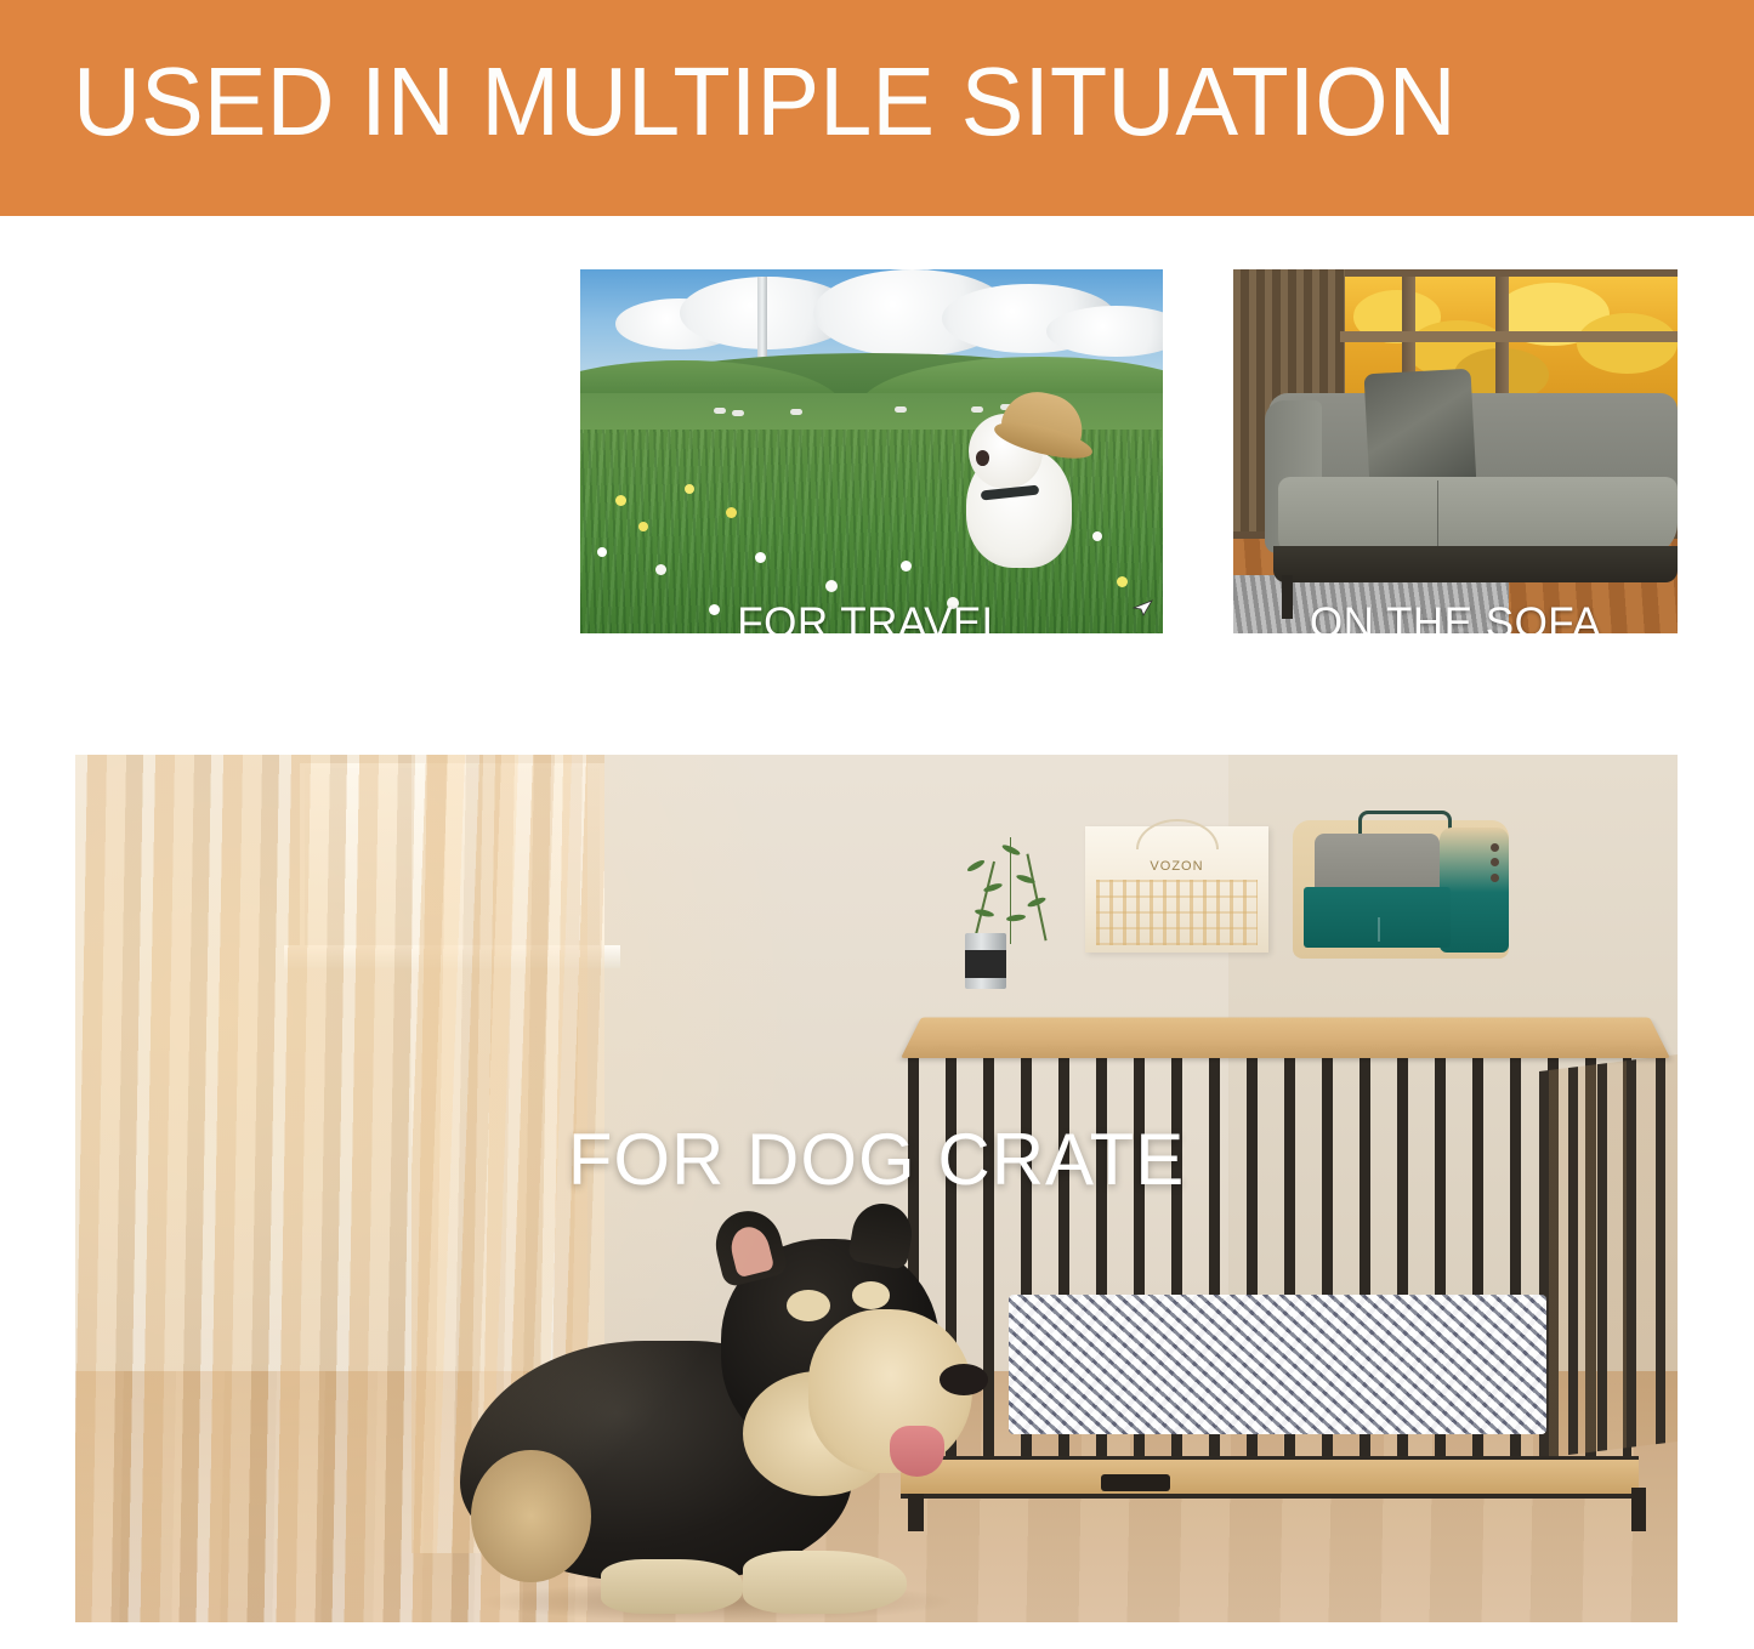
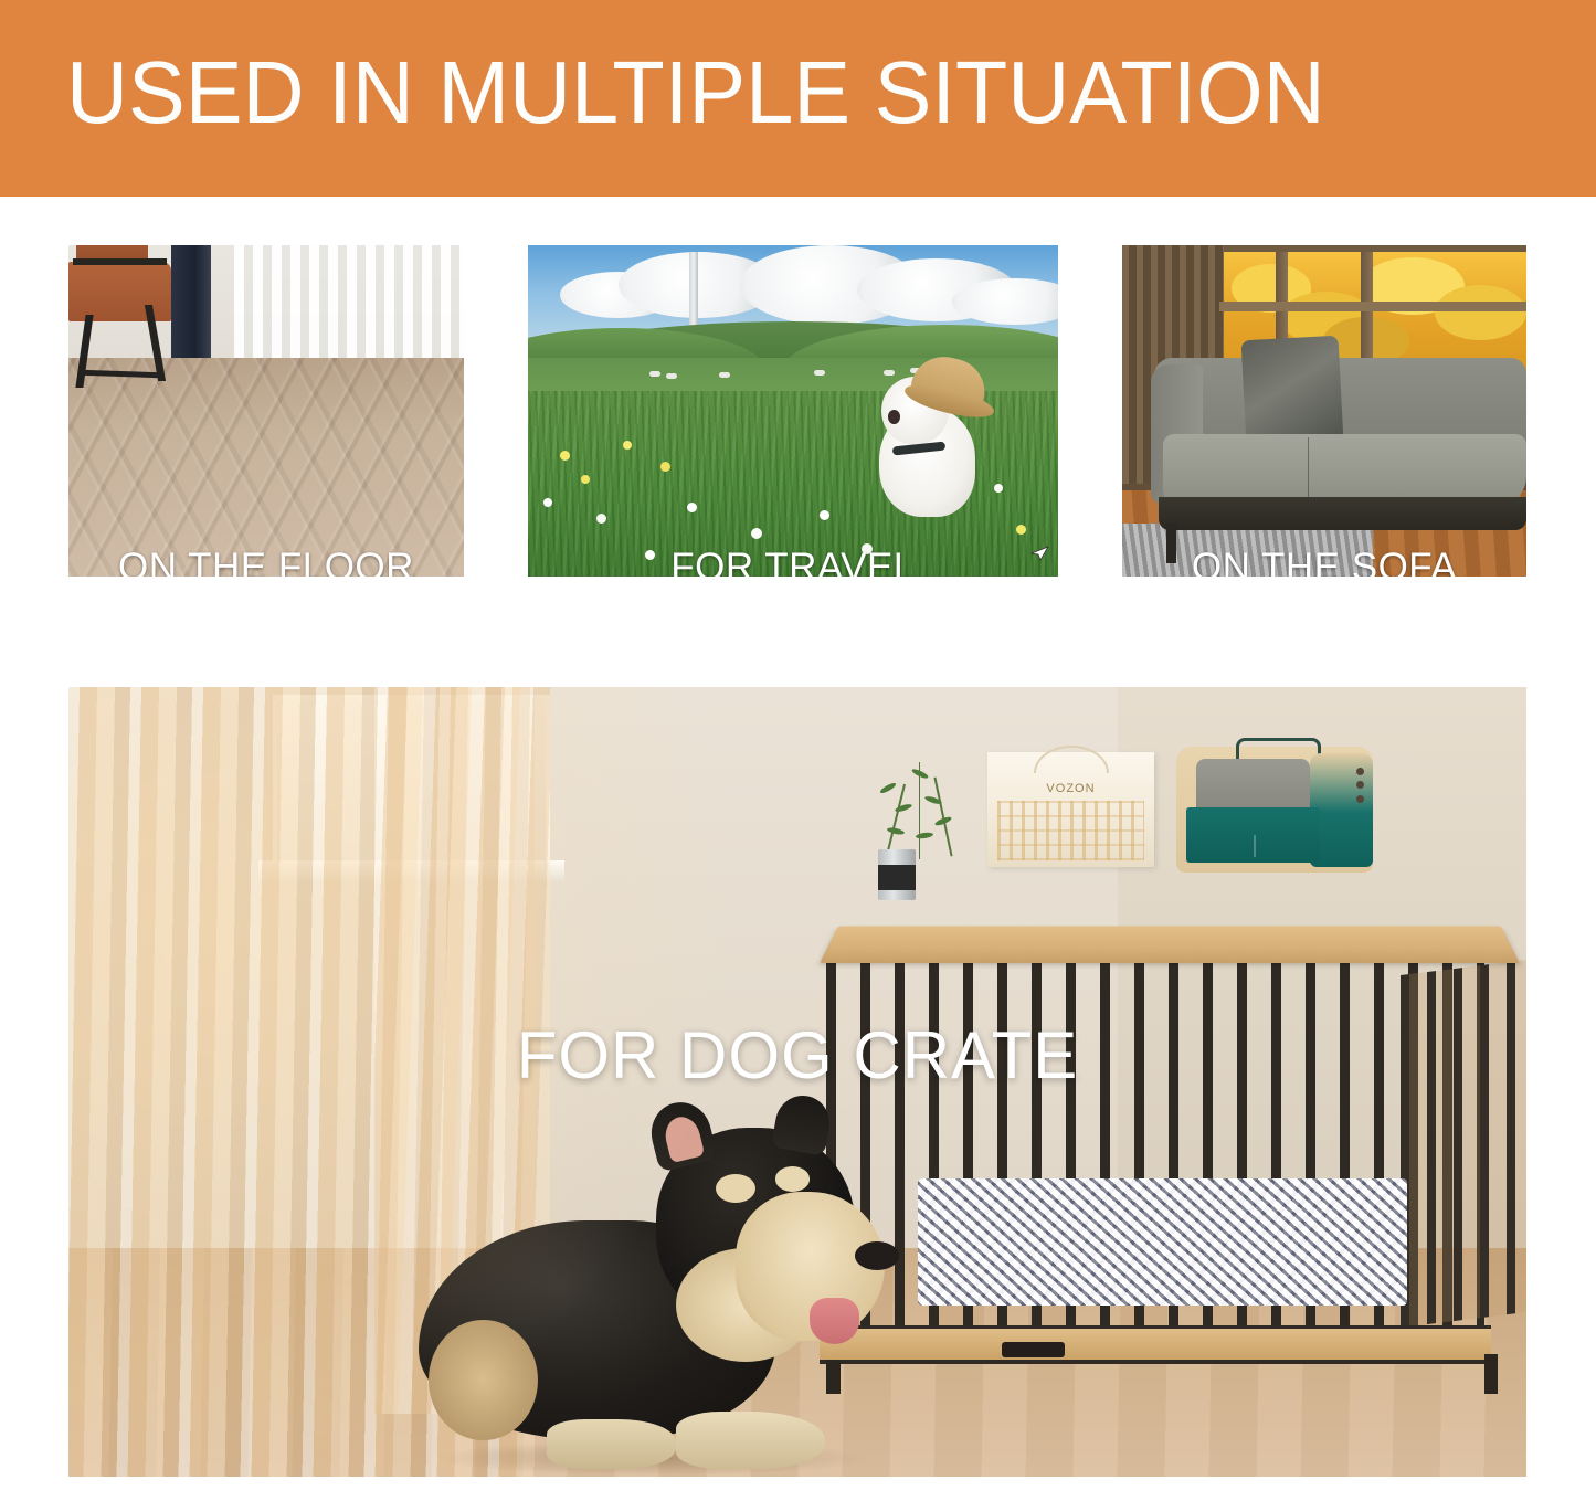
  USED IN MULTIPLE SITUATION
+ ON THE FLOOR
  FOR TRAVEL
  ON THE SOFA
  VOZON
  FOR DOG CRATE
